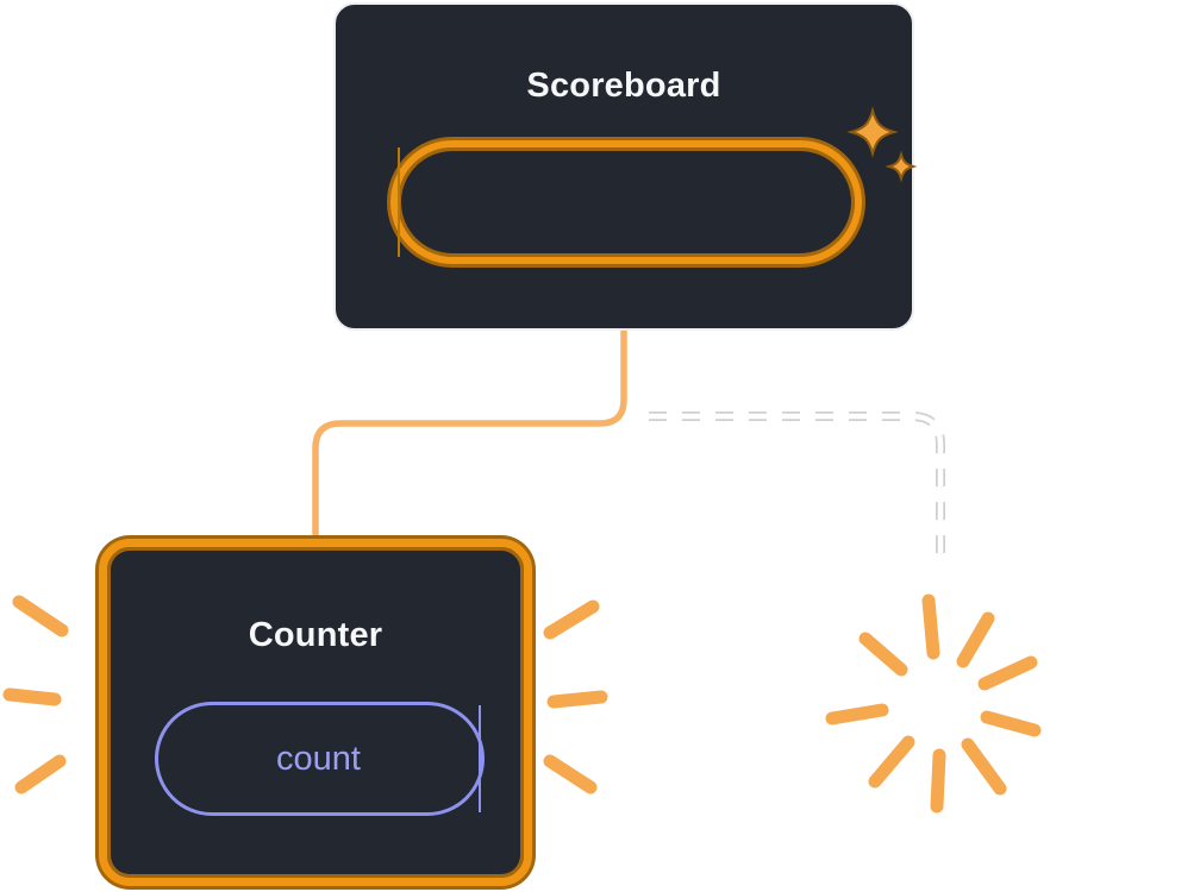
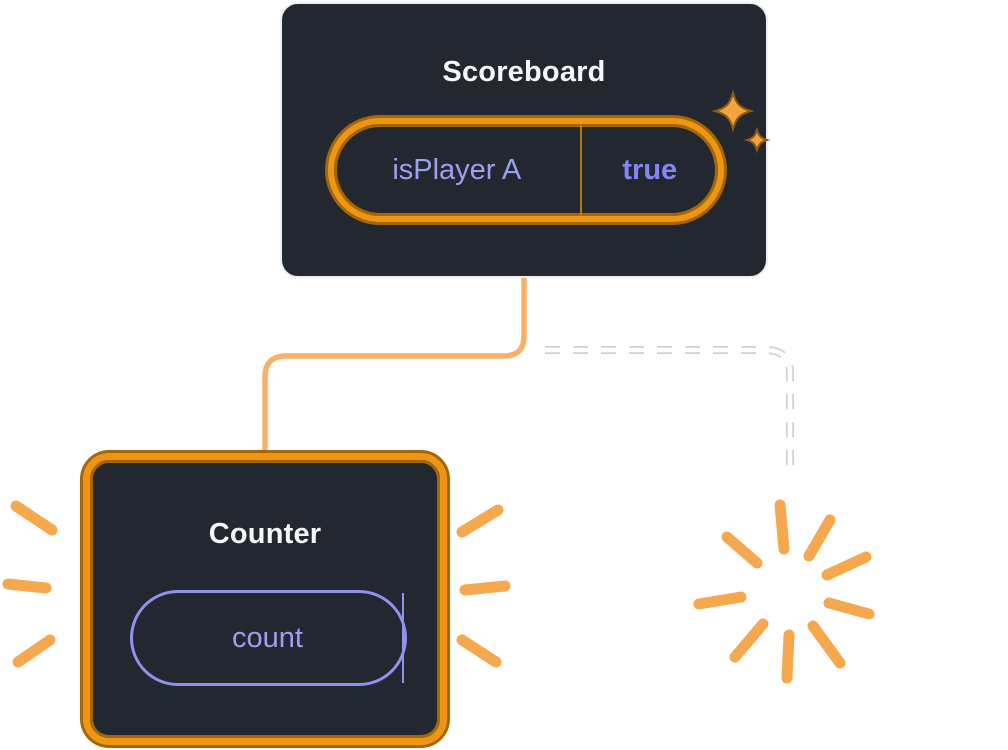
  Scoreboard
+ isPlayer A
+ true
  Counter
  count
